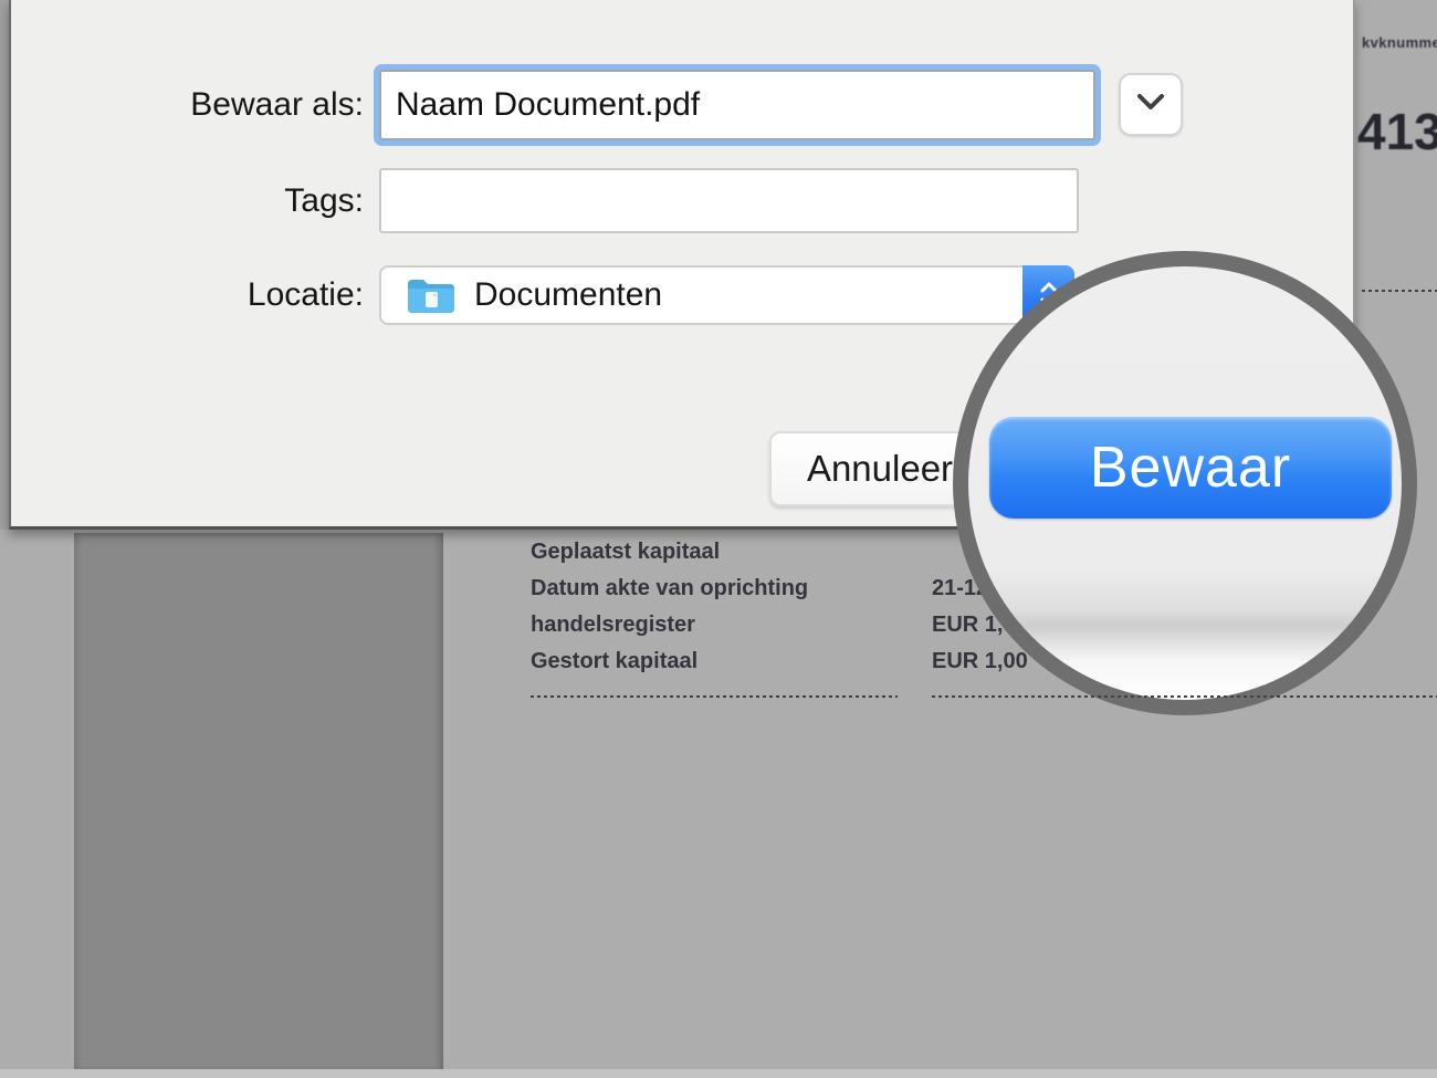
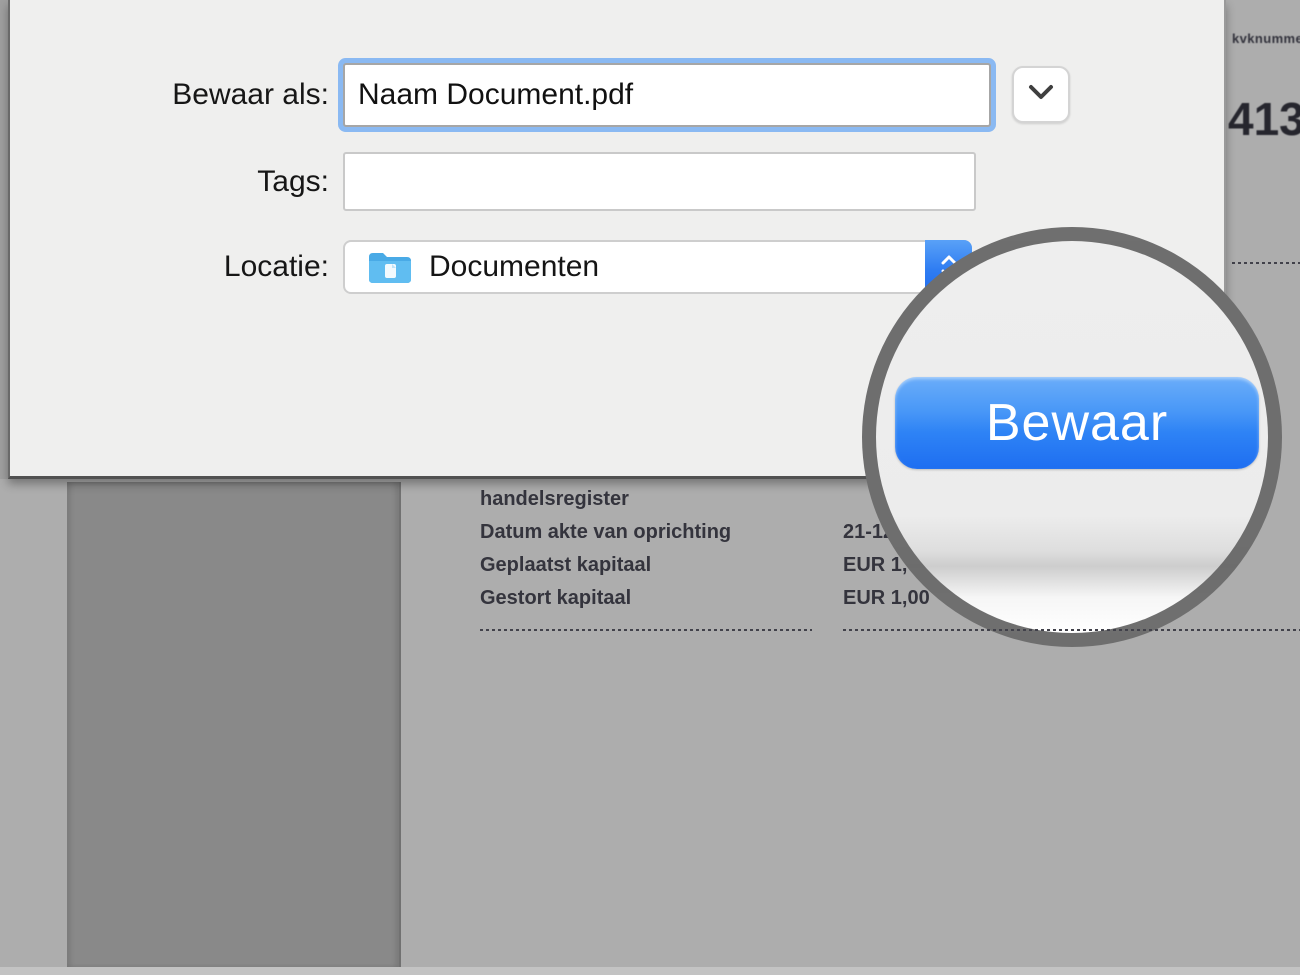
  kvknumme
  413
- Geplaatst kapitaal
+ handelsregister
  Datum akte van oprichting
- handelsregister
+ Geplaatst kapitaal
  Gestort kapitaal
  21-1
  EUR 1,00
  Bewaar als:
  Naam Document.pdf
  Tags:
  Locatie:
  Documenten
- Annuleer
  Bewaar
